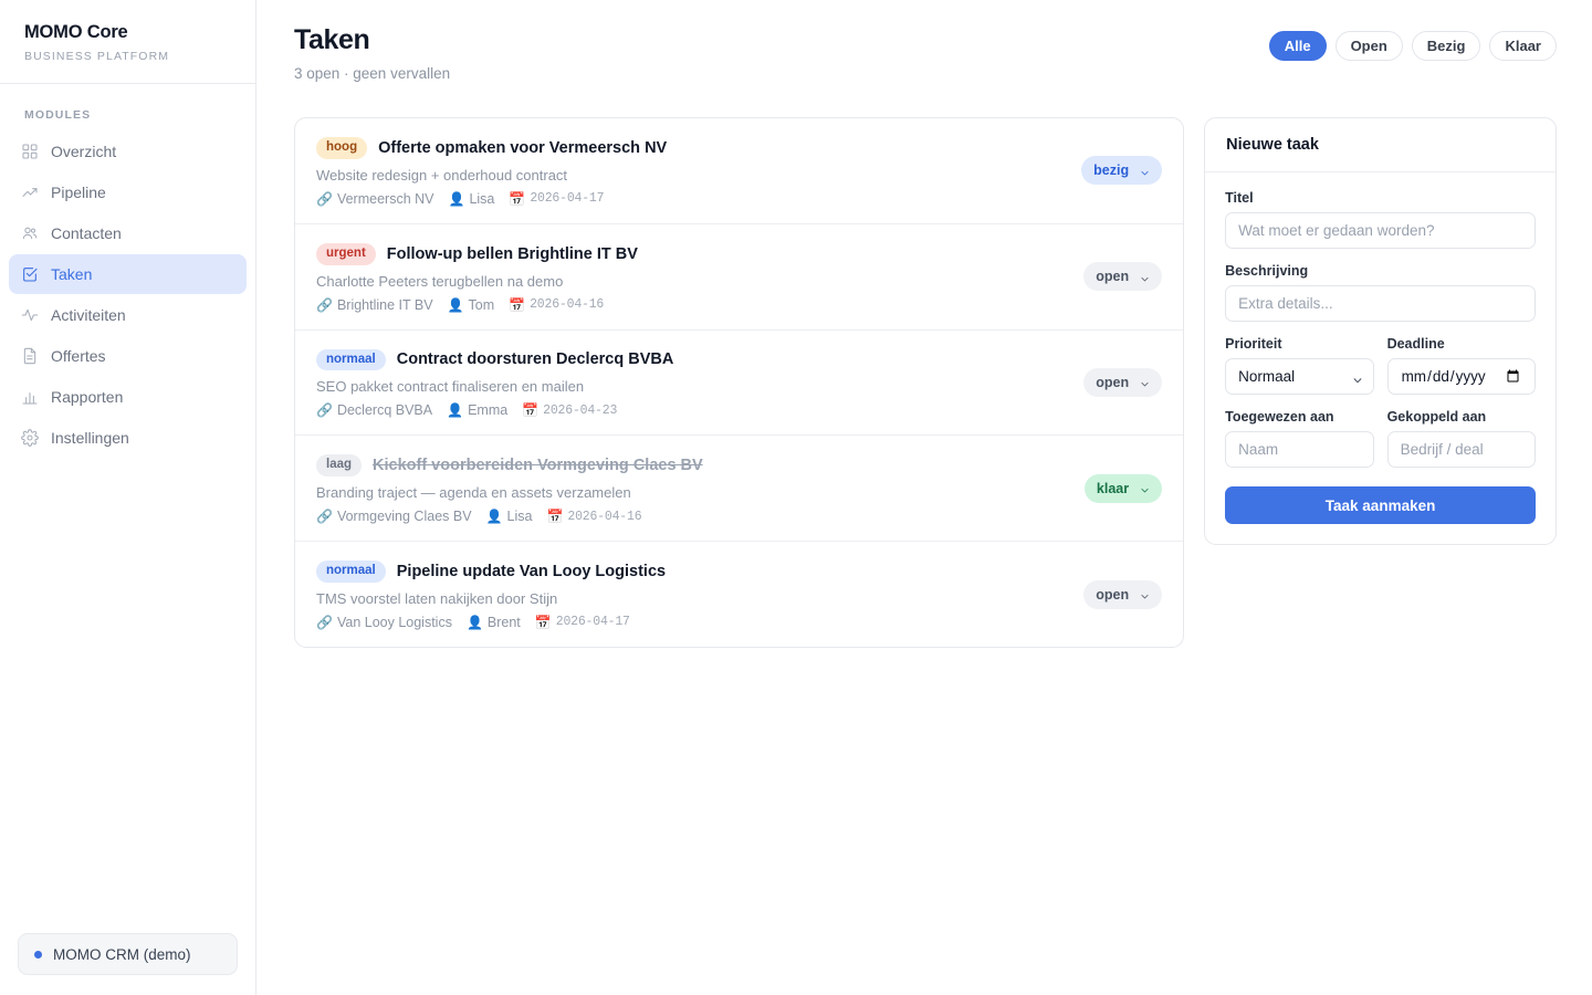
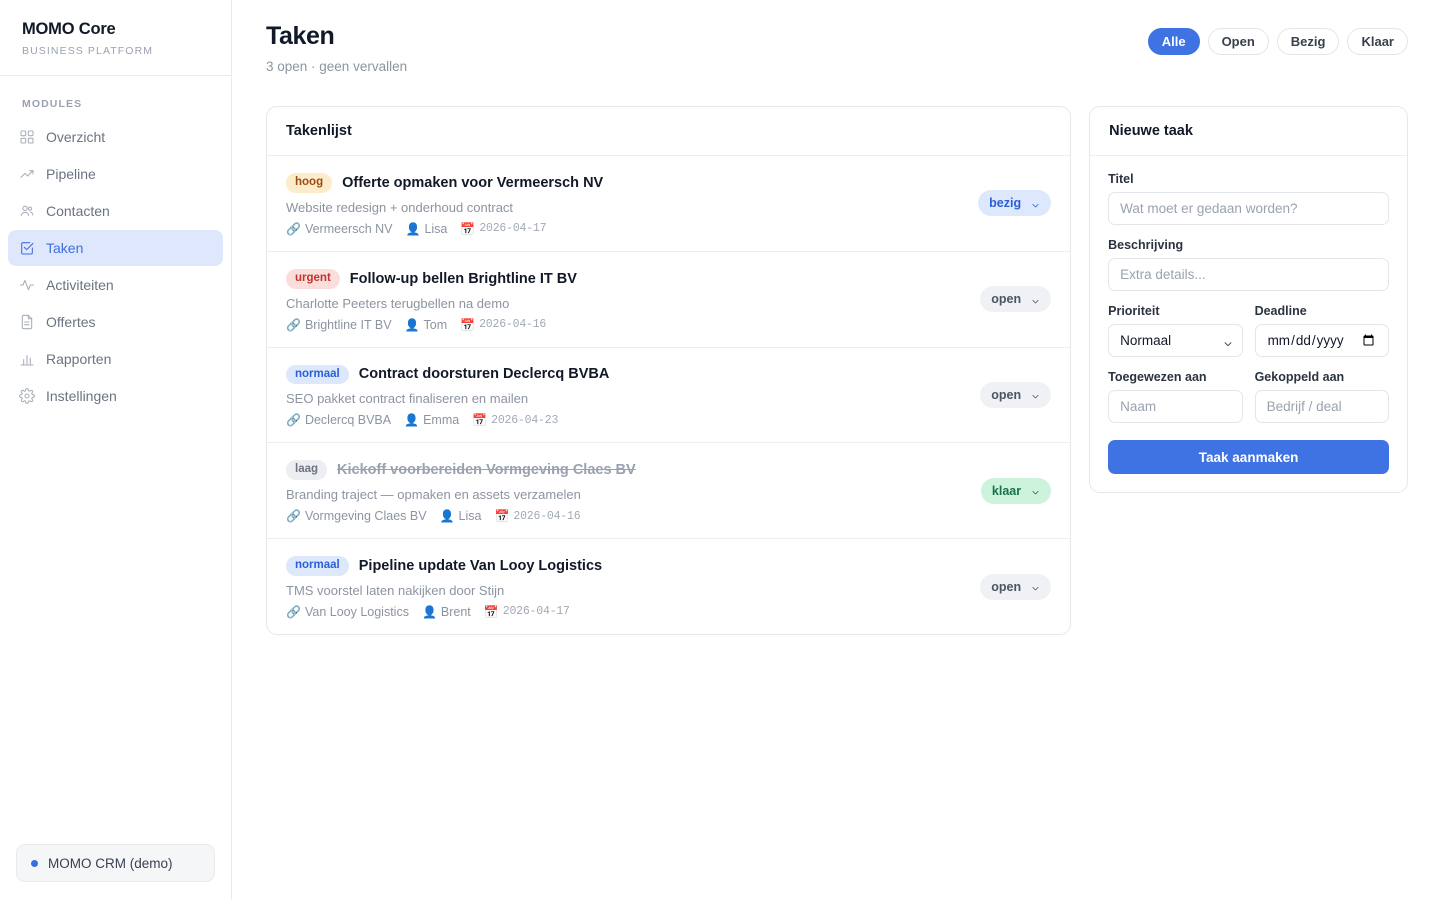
  MOMO Core
  BUSINESS PLATFORM
  MODULES
  Overzicht
  Pipeline
  Contacten
  Taken
  Activiteiten
  Offertes
  Rapporten
  Instellingen
  MOMO CRM (demo)
  Taken
  3 open · geen vervallen
  Alle
  Open
  Bezig
  Klaar
+ Takenlijst
  hoog
  Offerte opmaken voor Vermeersch NV
  Website redesign + onderhoud contract
  🔗
  Vermeersch NV
  👤
  Lisa
  📅
  2026-04-17
  bezig
  urgent
  Follow-up bellen Brightline IT BV
  Charlotte Peeters terugbellen na demo
  🔗
  Brightline IT BV
  👤
  Tom
  📅
  2026-04-16
  open
  normaal
  Contract doorsturen Declercq BVBA
  SEO pakket contract finaliseren en mailen
  🔗
  Declercq BVBA
  👤
  Emma
  📅
  2026-04-23
  open
  laag
  Kickoff voorbereiden Vormgeving Claes BV
- Branding traject — agenda en assets verzamelen
+ Branding traject — opmaken en assets verzamelen
  🔗
  Vormgeving Claes BV
  👤
  Lisa
  📅
  2026-04-16
  klaar
  normaal
  Pipeline update Van Looy Logistics
  TMS voorstel laten nakijken door Stijn
  🔗
  Van Looy Logistics
  👤
  Brent
  📅
  2026-04-17
  open
  Nieuwe taak
  Titel
  Wat moet er gedaan worden?
  Beschrijving
  Extra details...
  Prioriteit
  Normaal
  Deadline
  Toegewezen aan
  Naam
  Gekoppeld aan
  Bedrijf / deal
  Taak aanmaken
